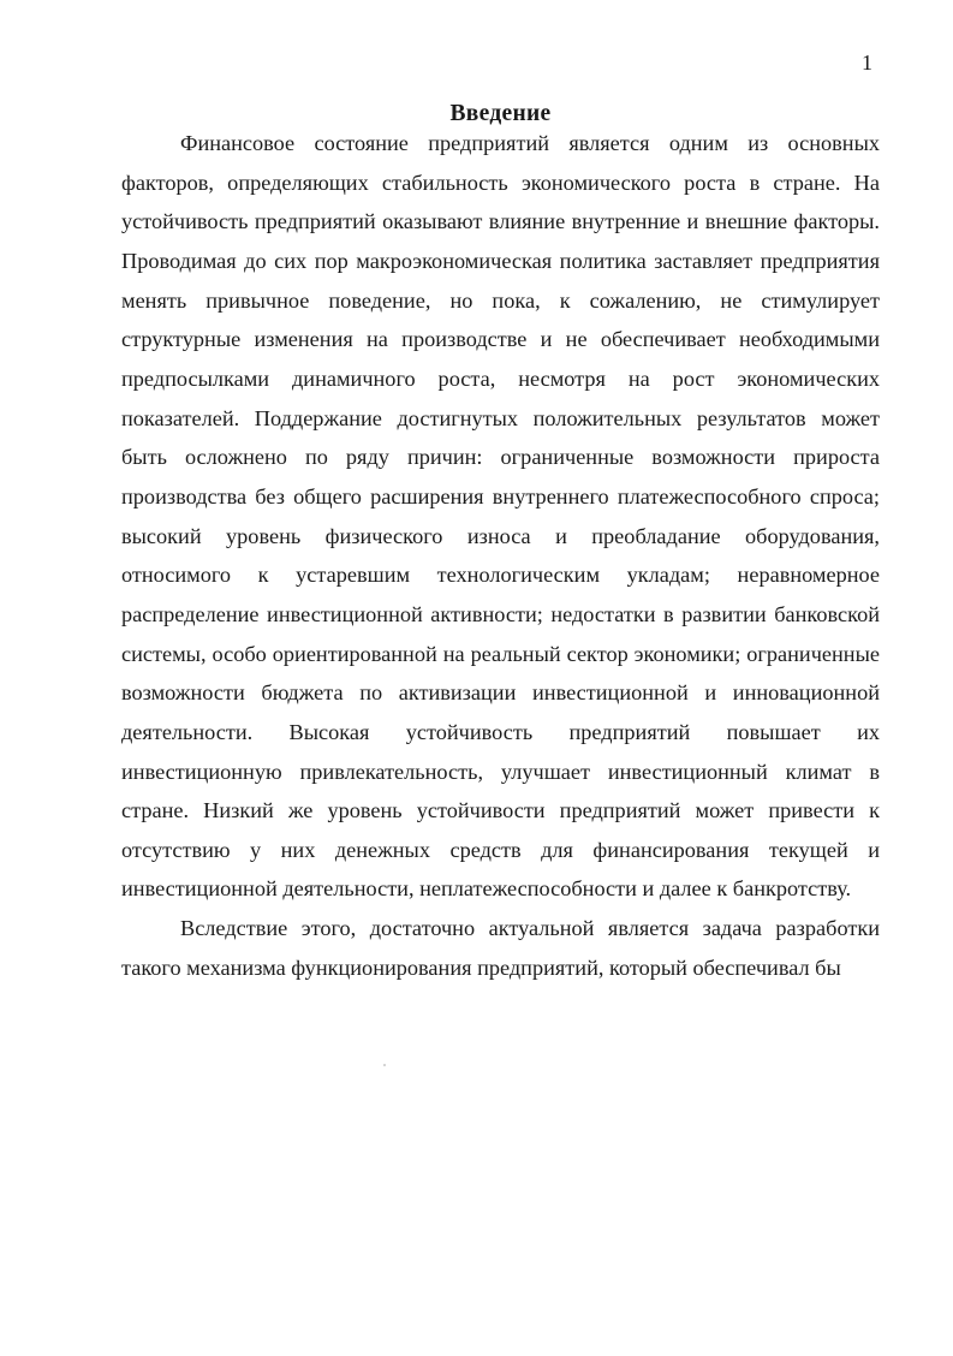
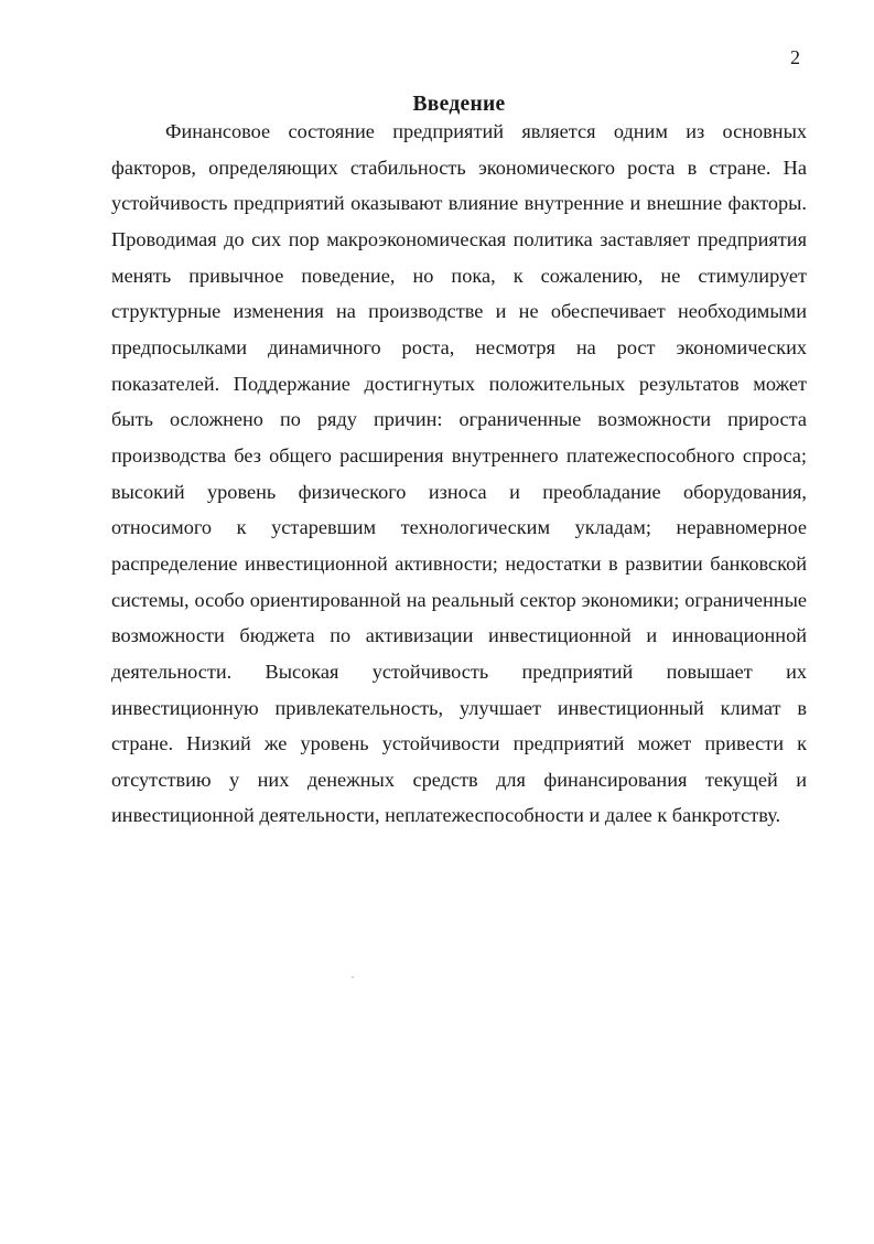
- 1
+ 2
  Введение
  Финансовое состояние предприятий является одним из основных факторов, определяющих стабильность экономического роста в стране. На устойчивость предприятий оказывают влияние внутренние и внешние факторы. Проводимая до сих пор макроэкономическая политика заставляет предприятия менять привычное поведение, но пока, к сожалению, не стимулирует структурные изменения на производстве и не обеспечивает необходимыми предпосылками динамичного роста, несмотря на рост экономических показателей. Поддержание достигнутых положительных результатов может быть осложнено по ряду причин: ограниченные возможности прироста производства без общего расширения внутреннего платежеспособного спроса; высокий уровень физического износа и преобладание оборудования, относимого к устаревшим технологическим укладам; неравномерное распределение инвестиционной активности; недостатки в развитии банковской системы, особо ориентированной на реальный сектор экономики; ограниченные возможности бюджета по активизации инвестиционной и инновационной деятельности. Высокая устойчивость предприятий повышает их инвестиционную привлекательность, улучшает инвестиционный климат в стране. Низкий же уровень устойчивости предприятий может привести к отсутствию у них денежных средств для финансирования текущей и инвестиционной деятельности, неплатежеспособности и далее к банкротству.
- Вследствие этого, достаточно актуальной является задача разработки такого механизма функционирования предприятий, который обеспечивал бы
